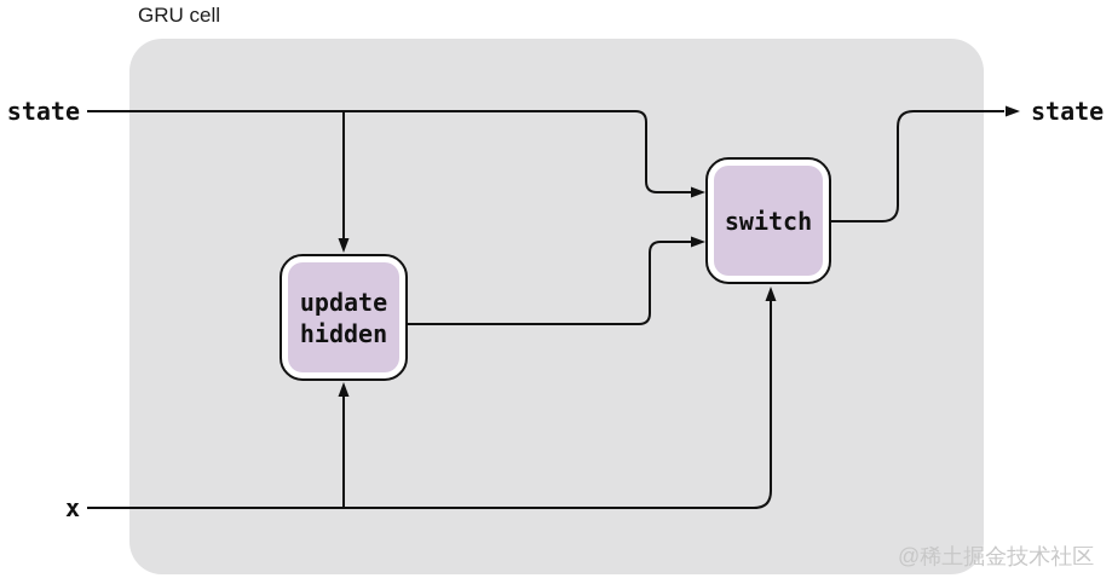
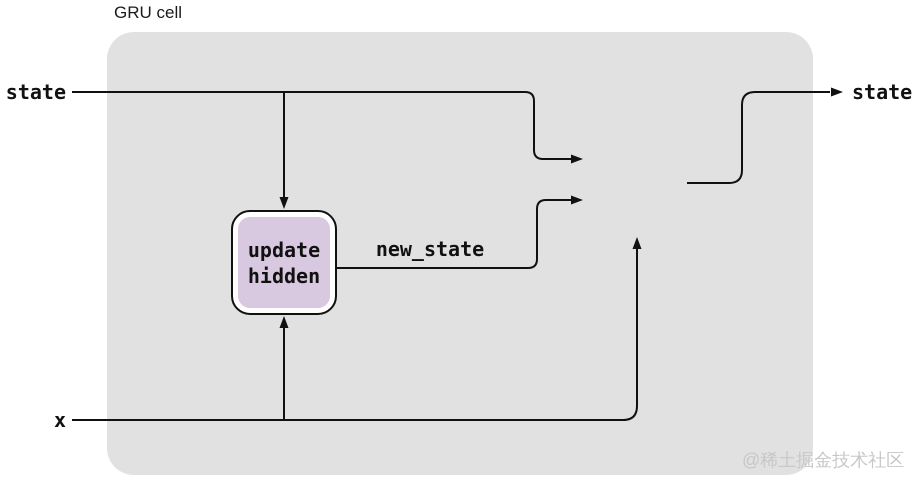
  GRU cell
  update
  hidden
- switch
  state
  x
+ new_state
  state
  @稀土掘金技术社区
